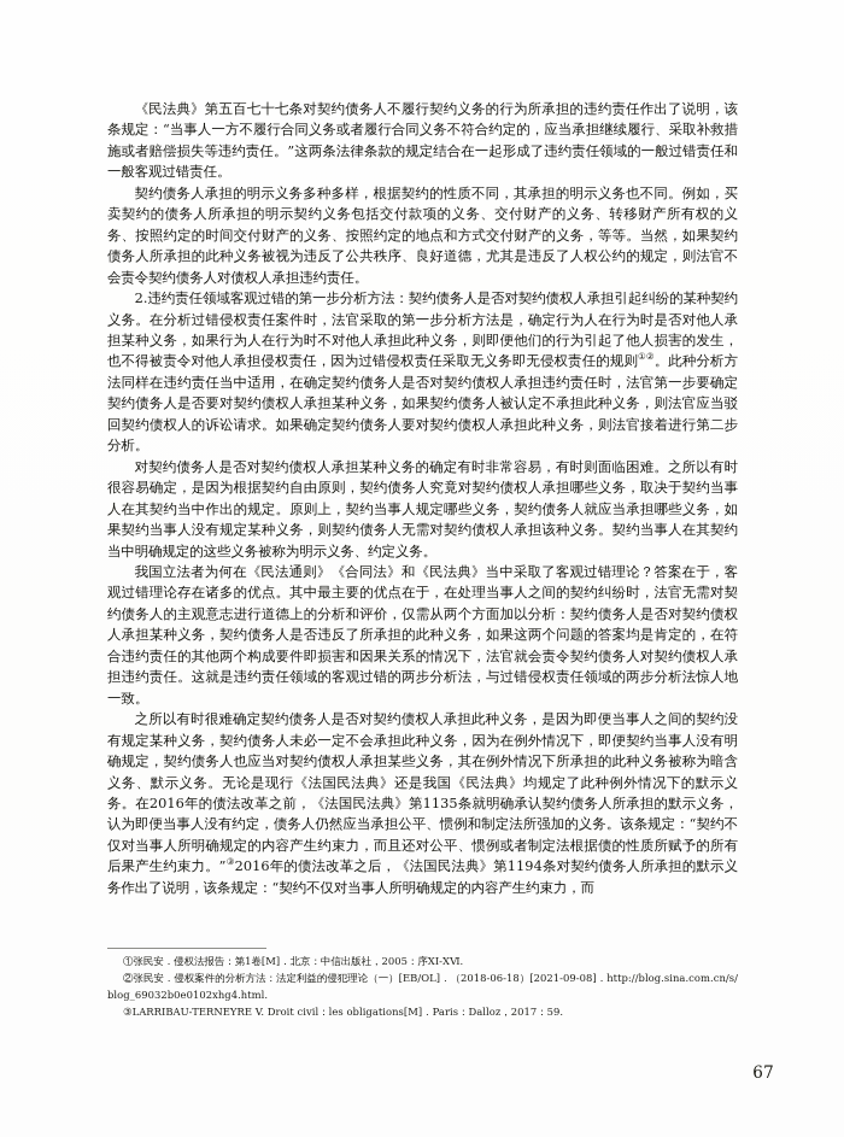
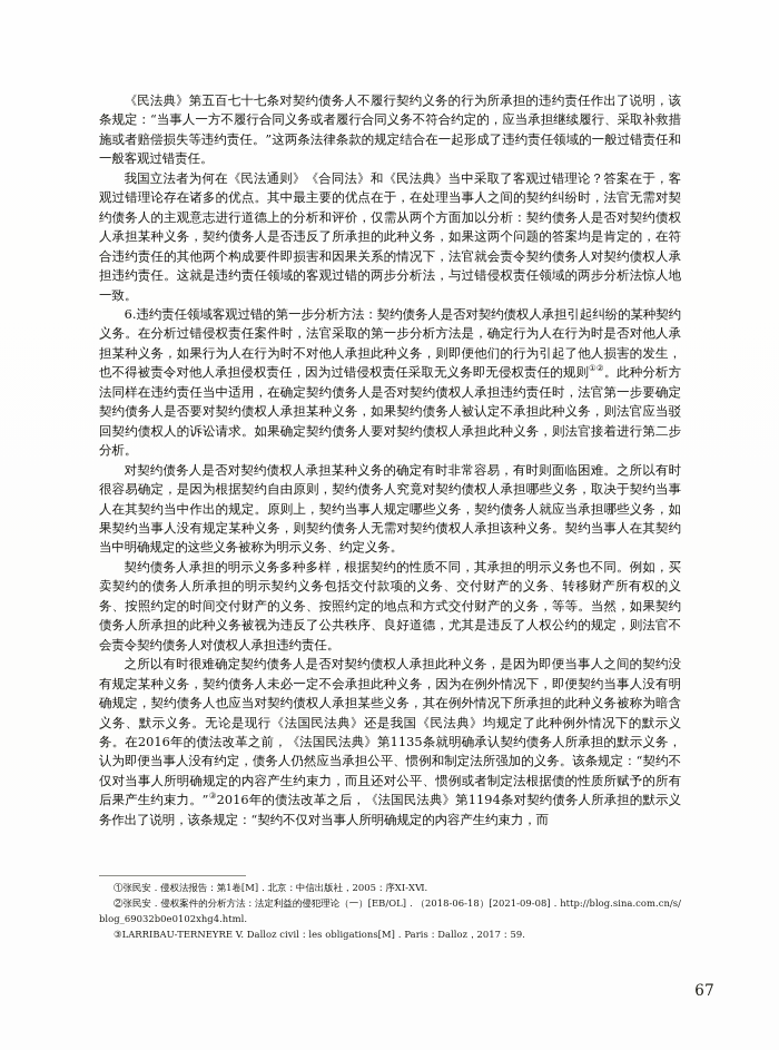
  《民法典》第五百七十七条对契约债务人不履行契约义务的行为所承担的违约责任作出了说明，该条规定：“当事人一方不履行合同义务或者履行合同义务不符合约定的，应当承担继续履行、采取补救措施或者赔偿损失等违约责任。”这两条法律条款的规定结合在一起形成了违约责任领域的一般过错责任和一般客观过错责任。
- 契约债务人承担的明示义务多种多样，根据契约的性质不同，其承担的明示义务也不同。例如，买卖契约的债务人所承担的明示契约义务包括交付款项的义务、交付财产的义务、转移财产所有权的义务、按照约定的时间交付财产的义务、按照约定的地点和方式交付财产的义务，等等。当然，如果契约债务人所承担的此种义务被视为违反了公共秩序、良好道德，尤其是违反了人权公约的规定，则法官不会责令契约债务人对债权人承担违约责任。
+ 我国立法者为何在《民法通则》《合同法》和《民法典》当中采取了客观过错理论？答案在于，客观过错理论存在诸多的优点。其中最主要的优点在于，在处理当事人之间的契约纠纷时，法官无需对契约债务人的主观意志进行道德上的分析和评价，仅需从两个方面加以分析：契约债务人是否对契约债权人承担某种义务，契约债务人是否违反了所承担的此种义务，如果这两个问题的答案均是肯定的，在符合违约责任的其他两个构成要件即损害和因果关系的情况下，法官就会责令契约债务人对契约债权人承担违约责任。这就是违约责任领域的客观过错的两步分析法，与过错侵权责任领域的两步分析法惊人地一致。
- 2.违约责任领域客观过错的第一步分析方法：契约债务人是否对契约债权人承担引起纠纷的某种契约义务。在分析过错侵权责任案件时，法官采取的第一步分析方法是，确定行为人在行为时是否对他人承担某种义务，如果行为人在行为时不对他人承担此种义务，则即便他们的行为引起了他人损害的发生，也不得被责令对他人承担侵权责任，因为过错侵权责任采取无义务即无侵权责任的规则①②。此种分析方法同样在违约责任当中适用，在确定契约债务人是否对契约债权人承担违约责任时，法官第一步要确定契约债务人是否要对契约债权人承担某种义务，如果契约债务人被认定不承担此种义务，则法官应当驳回契约债权人的诉讼请求。如果确定契约债务人要对契约债权人承担此种义务，则法官接着进行第二步分析。
+ 6.违约责任领域客观过错的第一步分析方法：契约债务人是否对契约债权人承担引起纠纷的某种契约义务。在分析过错侵权责任案件时，法官采取的第一步分析方法是，确定行为人在行为时是否对他人承担某种义务，如果行为人在行为时不对他人承担此种义务，则即便他们的行为引起了他人损害的发生，也不得被责令对他人承担侵权责任，因为过错侵权责任采取无义务即无侵权责任的规则①②。此种分析方法同样在违约责任当中适用，在确定契约债务人是否对契约债权人承担违约责任时，法官第一步要确定契约债务人是否要对契约债权人承担某种义务，如果契约债务人被认定不承担此种义务，则法官应当驳回契约债权人的诉讼请求。如果确定契约债务人要对契约债权人承担此种义务，则法官接着进行第二步分析。
  对契约债务人是否对契约债权人承担某种义务的确定有时非常容易，有时则面临困难。之所以有时很容易确定，是因为根据契约自由原则，契约债务人究竟对契约债权人承担哪些义务，取决于契约当事人在其契约当中作出的规定。原则上，契约当事人规定哪些义务，契约债务人就应当承担哪些义务，如果契约当事人没有规定某种义务，则契约债务人无需对契约债权人承担该种义务。契约当事人在其契约当中明确规定的这些义务被称为明示义务、约定义务。
- 我国立法者为何在《民法通则》《合同法》和《民法典》当中采取了客观过错理论？答案在于，客观过错理论存在诸多的优点。其中最主要的优点在于，在处理当事人之间的契约纠纷时，法官无需对契约债务人的主观意志进行道德上的分析和评价，仅需从两个方面加以分析：契约债务人是否对契约债权人承担某种义务，契约债务人是否违反了所承担的此种义务，如果这两个问题的答案均是肯定的，在符合违约责任的其他两个构成要件即损害和因果关系的情况下，法官就会责令契约债务人对契约债权人承担违约责任。这就是违约责任领域的客观过错的两步分析法，与过错侵权责任领域的两步分析法惊人地一致。
+ 契约债务人承担的明示义务多种多样，根据契约的性质不同，其承担的明示义务也不同。例如，买卖契约的债务人所承担的明示契约义务包括交付款项的义务、交付财产的义务、转移财产所有权的义务、按照约定的时间交付财产的义务、按照约定的地点和方式交付财产的义务，等等。当然，如果契约债务人所承担的此种义务被视为违反了公共秩序、良好道德，尤其是违反了人权公约的规定，则法官不会责令契约债务人对债权人承担违约责任。
  之所以有时很难确定契约债务人是否对契约债权人承担此种义务，是因为即便当事人之间的契约没有规定某种义务，契约债务人未必一定不会承担此种义务，因为在例外情况下，即便契约当事人没有明确规定，契约债务人也应当对契约债权人承担某些义务，其在例外情况下所承担的此种义务被称为暗含义务、默示义务。无论是现行《法国民法典》还是我国《民法典》均规定了此种例外情况下的默示义务。在2016年的债法改革之前，《法国民法典》第1135条就明确承认契约债务人所承担的默示义务，认为即便当事人没有约定，债务人仍然应当承担公平、惯例和制定法所强加的义务。该条规定：“契约不仅对当事人所明确规定的内容产生约束力，而且还对公平、惯例或者制定法根据债的性质所赋予的所有后果产生约束力。”③2016年的债法改革之后，《法国民法典》第1194条对契约债务人所承担的默示义务作出了说明，该条规定：“契约不仅对当事人所明确规定的内容产生约束力，而
  ①张民安．侵权法报告：第1卷[M]．北京：中信出版社，2005：序ⅩⅠ-ⅩⅥ.
  ②张民安．侵权案件的分析方法：法定利益的侵犯理论（一）[EB/OL]．（2018-06-18）[2021-09-08]．http://blog.sina.com.cn/s/blog_69032b0e0102xhg4.html.
- ③LARRIBAU-TERNEYRE V. Droit civil：les obligations[M]．Paris：Dalloz，2017：59.
+ ③LARRIBAU-TERNEYRE V. Dalloz civil：les obligations[M]．Paris：Dalloz，2017：59.
  67
